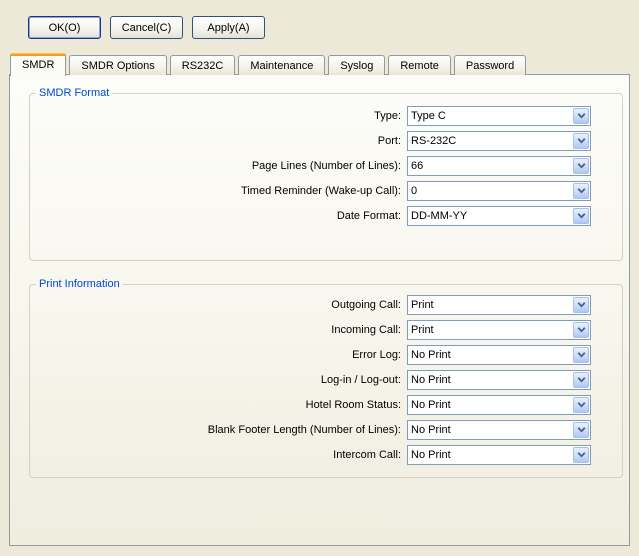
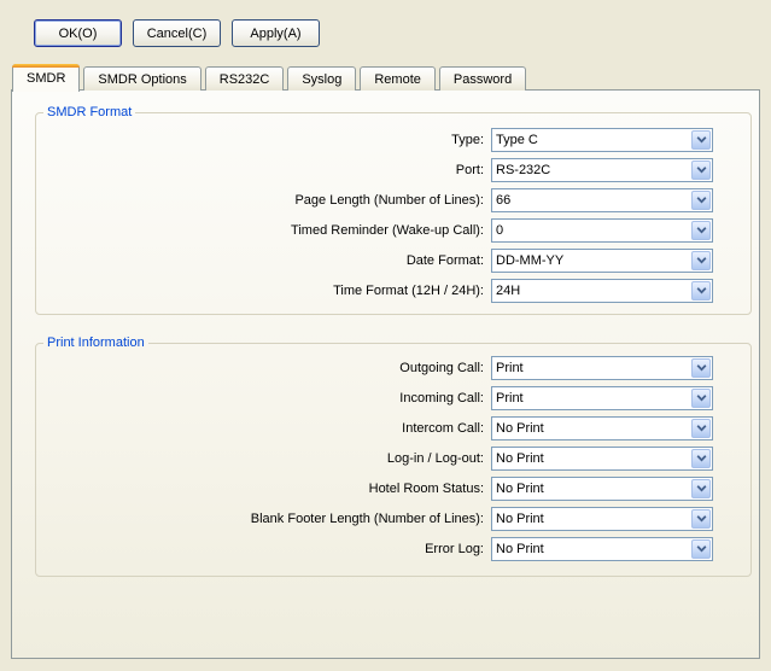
  OK(O)
  Cancel(C)
  Apply(A)
  SMDR
  SMDR Options
  RS232C
- Maintenance
  Syslog
  Remote
  Password
  SMDR Format
  Print Information
  Type:
  Type C
  Port:
  RS-232C
- Page Lines (Number of Lines):
+ Page Length (Number of Lines):
  66
  Timed Reminder (Wake-up Call):
  0
  Date Format:
  DD-MM-YY
+ Time Format (12H / 24H):
+ 24H
  Outgoing Call:
  Print
  Incoming Call:
  Print
- Error Log:
+ Intercom Call:
  No Print
  Log-in / Log-out:
  No Print
  Hotel Room Status:
  No Print
  Blank Footer Length (Number of Lines):
  No Print
- Intercom Call:
+ Error Log:
  No Print
